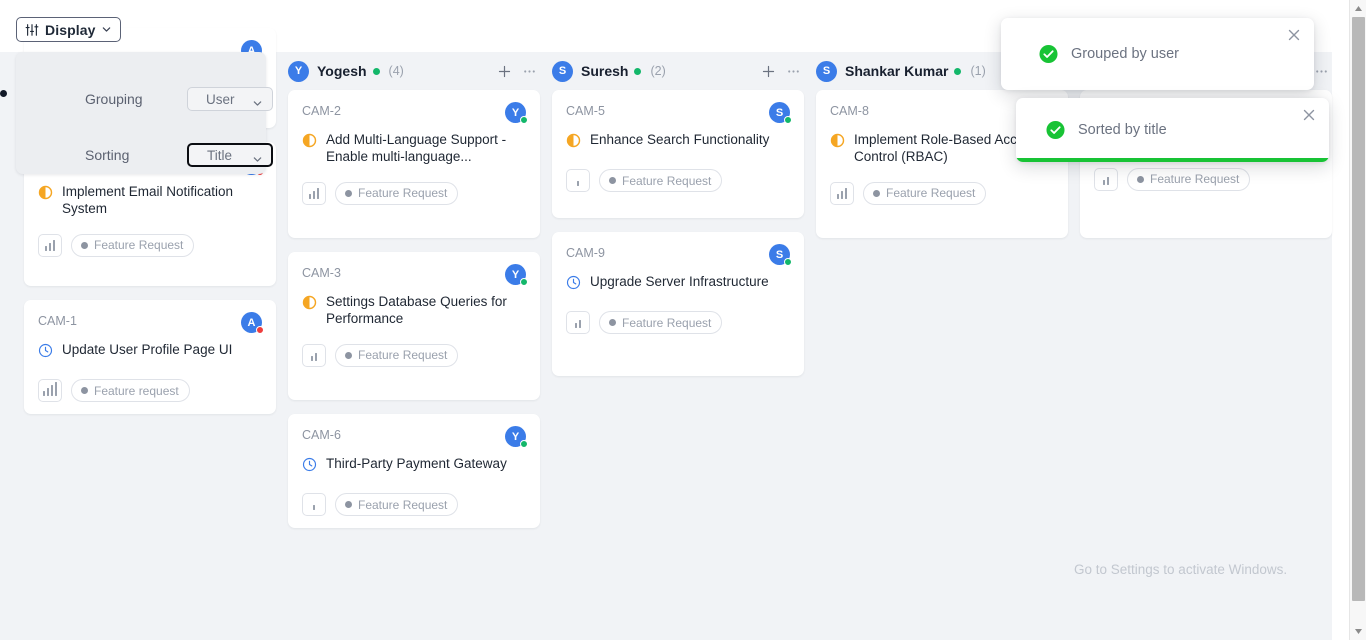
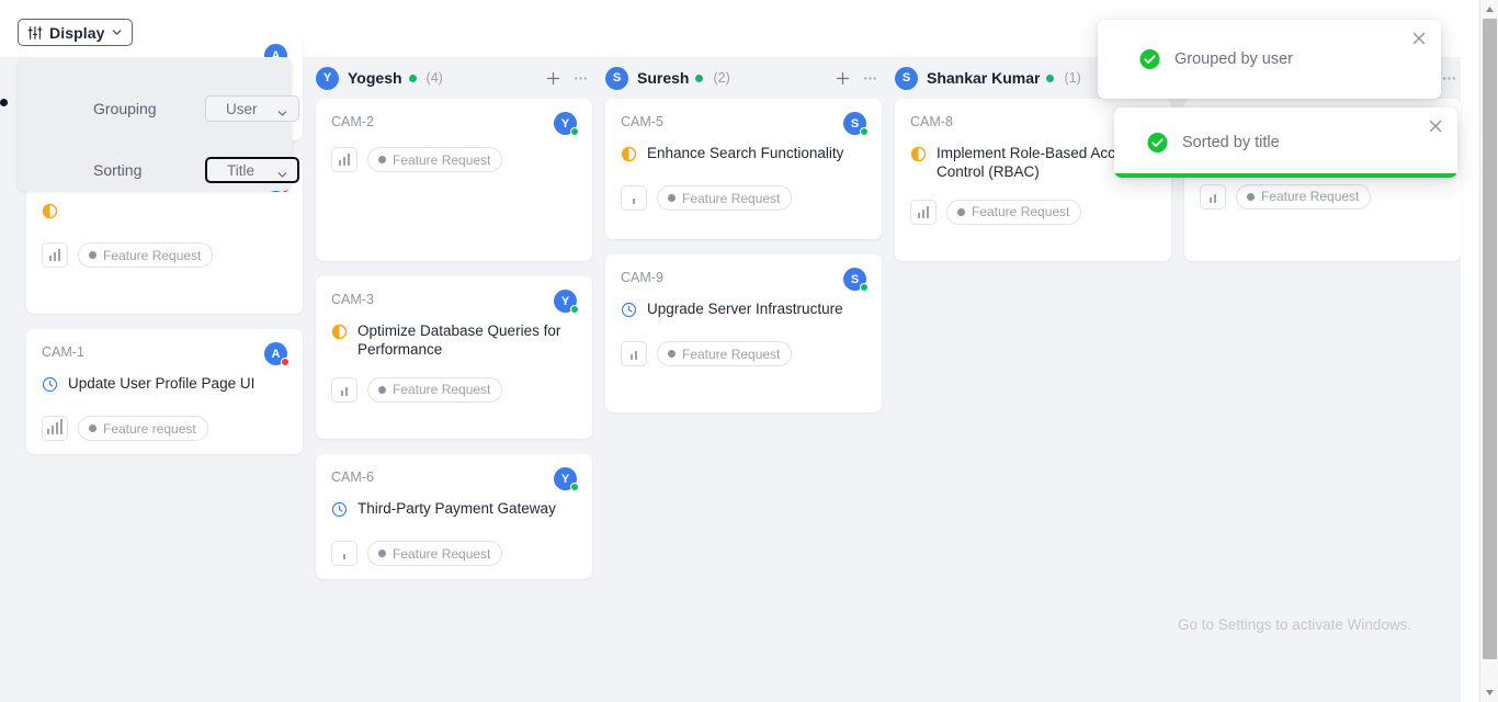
  Display
  Grouping
  User
  Sorting
  Title
  A
- Implement Email Notification System
  Feature Request
  CAM-1
  A
  Update User Profile Page UI
  Feature request
  Y
  Yogesh
  (4)
  CAM-2
  Y
- Add Multi-Language Support - Enable multi-language...
  Feature Request
  CAM-3
  Y
- Settings Database Queries for Performance
+ Optimize Database Queries for Performance
  Feature Request
  CAM-6
  Y
  Third-Party Payment Gateway
  Feature Request
  S
  Suresh
  (2)
  CAM-5
  S
  Enhance Search Functionality
  Feature Request
  CAM-9
  S
  Upgrade Server Infrastructure
  Feature Request
  S
  Shankar Kumar
  (1)
  CAM-8
  Implement Role-Based Acc Control (RBAC)
  Feature Request
  Feature Request
  Grouped by user
  Sorted by title
  Go to Settings to activate Windows.
